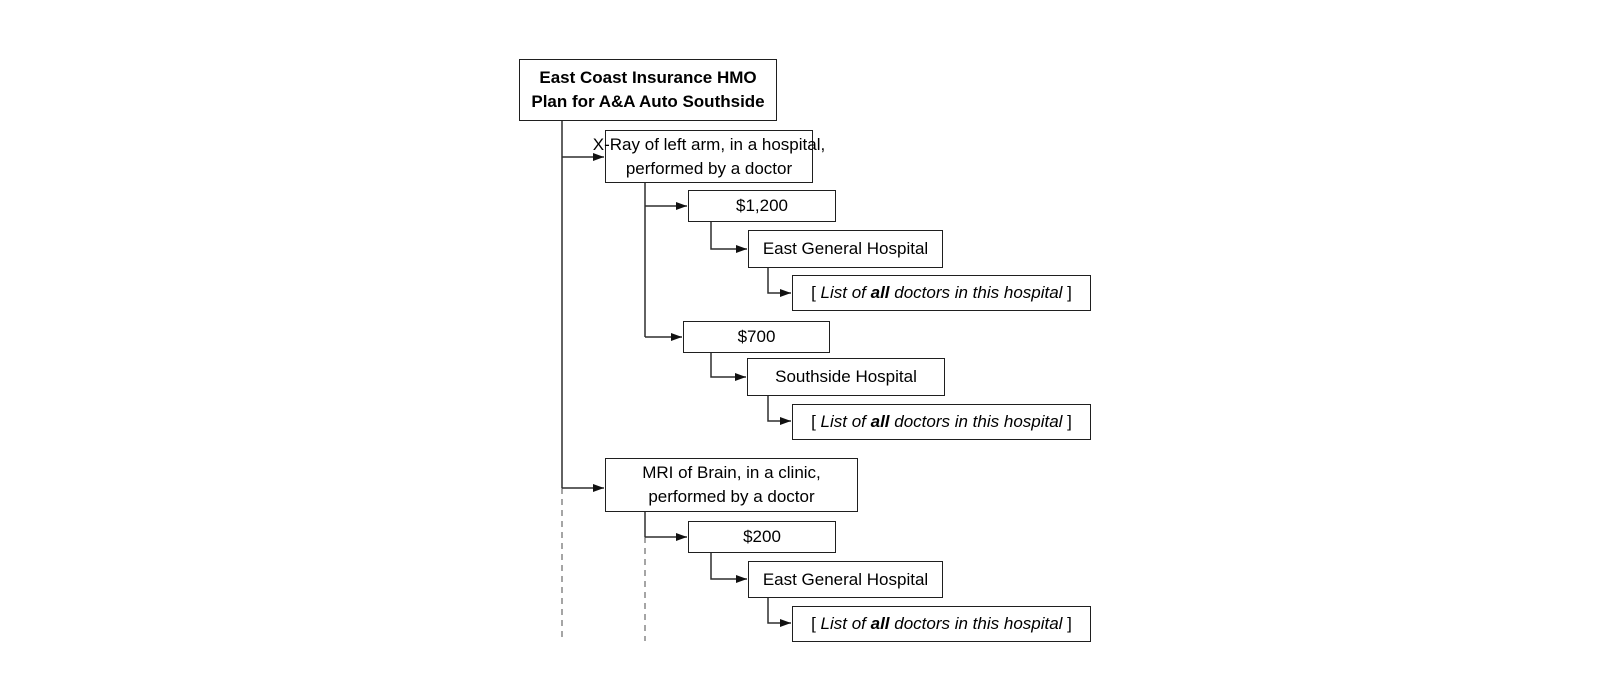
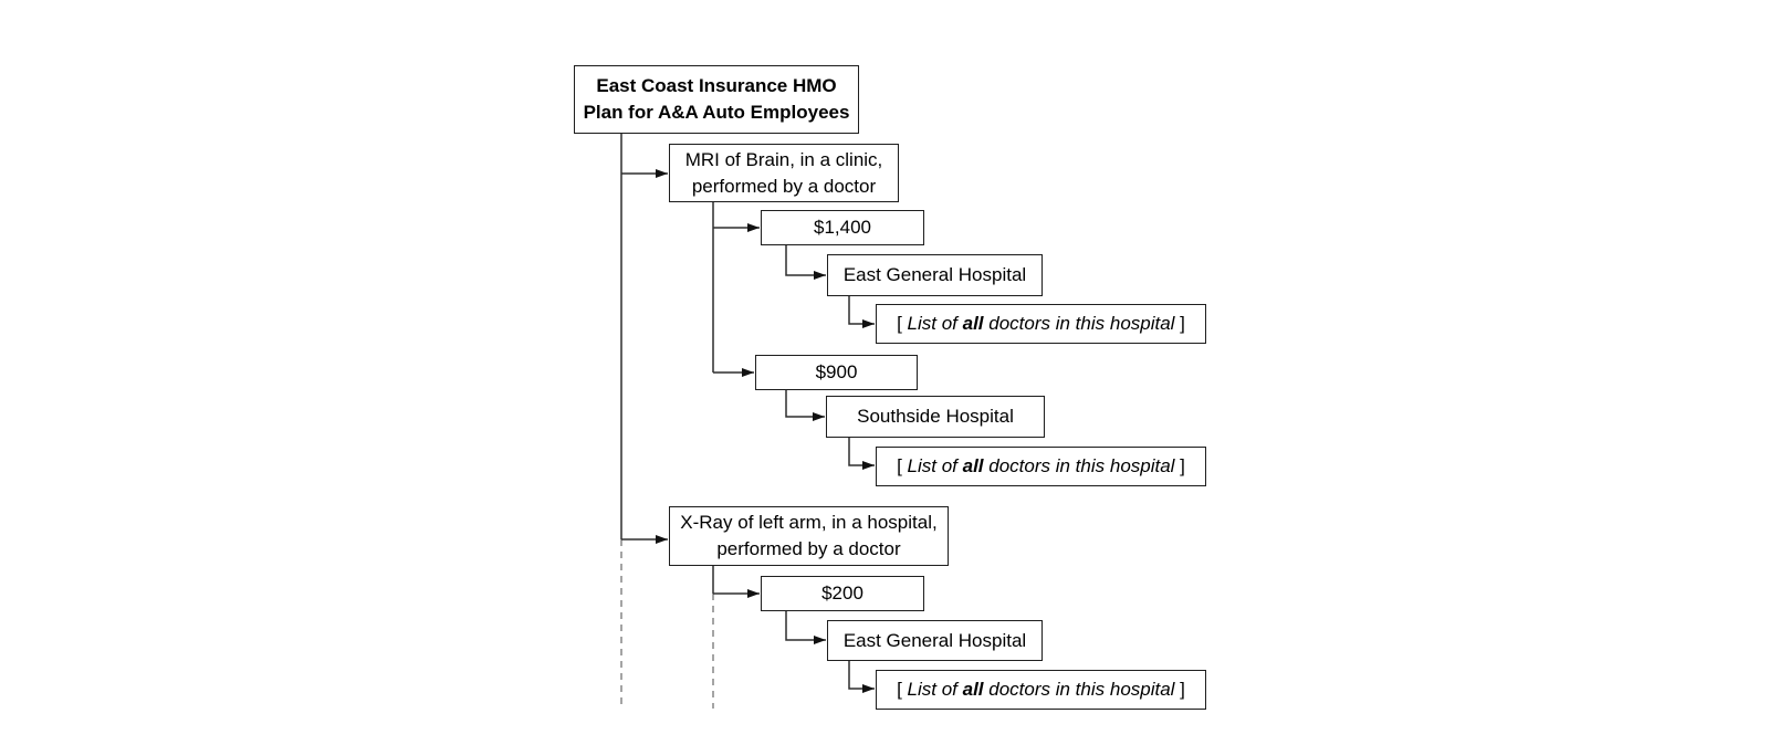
  East Coast Insurance HMO
- Plan for A&A Auto Southside
+ Plan for A&A Auto Employees
- X-Ray of left arm, in a hospital,
+ MRI of Brain, in a clinic,
  performed by a doctor
- $1,200
+ $1,400
  East General Hospital
  [ List of all doctors in this hospital ]
- $700
+ $900
  Southside Hospital
  [ List of all doctors in this hospital ]
- MRI of Brain, in a clinic,
+ X-Ray of left arm, in a hospital,
  performed by a doctor
  $200
  East General Hospital
  [ List of all doctors in this hospital ]
